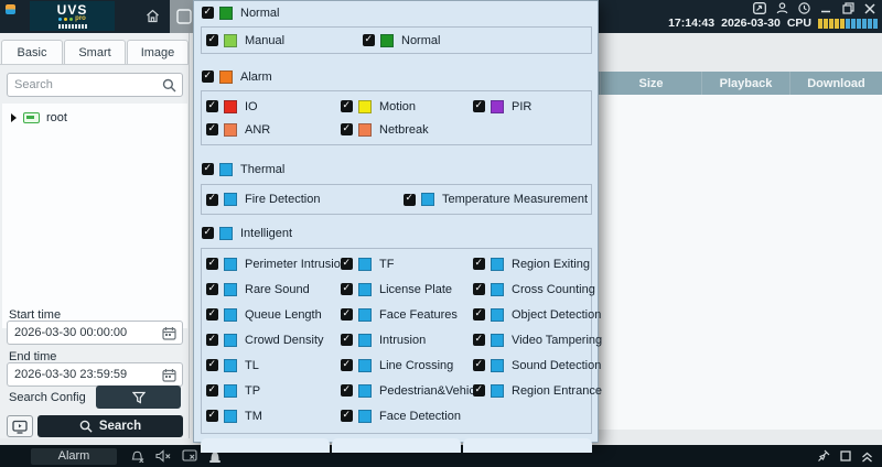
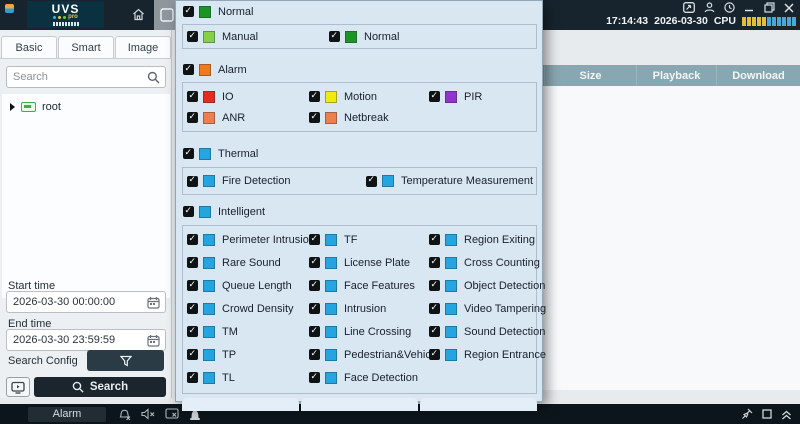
  UVS
  17:14:43
  2026-03-30
  CPU
  Basic
  Smart
  Image
  Search
  root
  Start time
  2026-03-30 00:00:00
  End time
  2026-03-30 23:59:59
  Search Config
  Search
  Size
  Playback
  Download
  Normal
  Manual
  Normal
  Alarm
  IO
  Motion
  PIR
  ANR
  Netbreak
  Thermal
  Fire Detection
  Temperature Measurement
  Intelligent
  Perimeter Intrusio
  TF
  Region Exiting
  Rare Sound
  License Plate
  Cross Counting
  Queue Length
  Face Features
  Object Detection
  Crowd Density
  Intrusion
  Video Tampering
- TL
+ TM
  Line Crossing
  Sound Detection
  TP
  Pedestrian&Vehi
  Region Entrance
- TM
+ TL
  Face Detection
  Alarm
